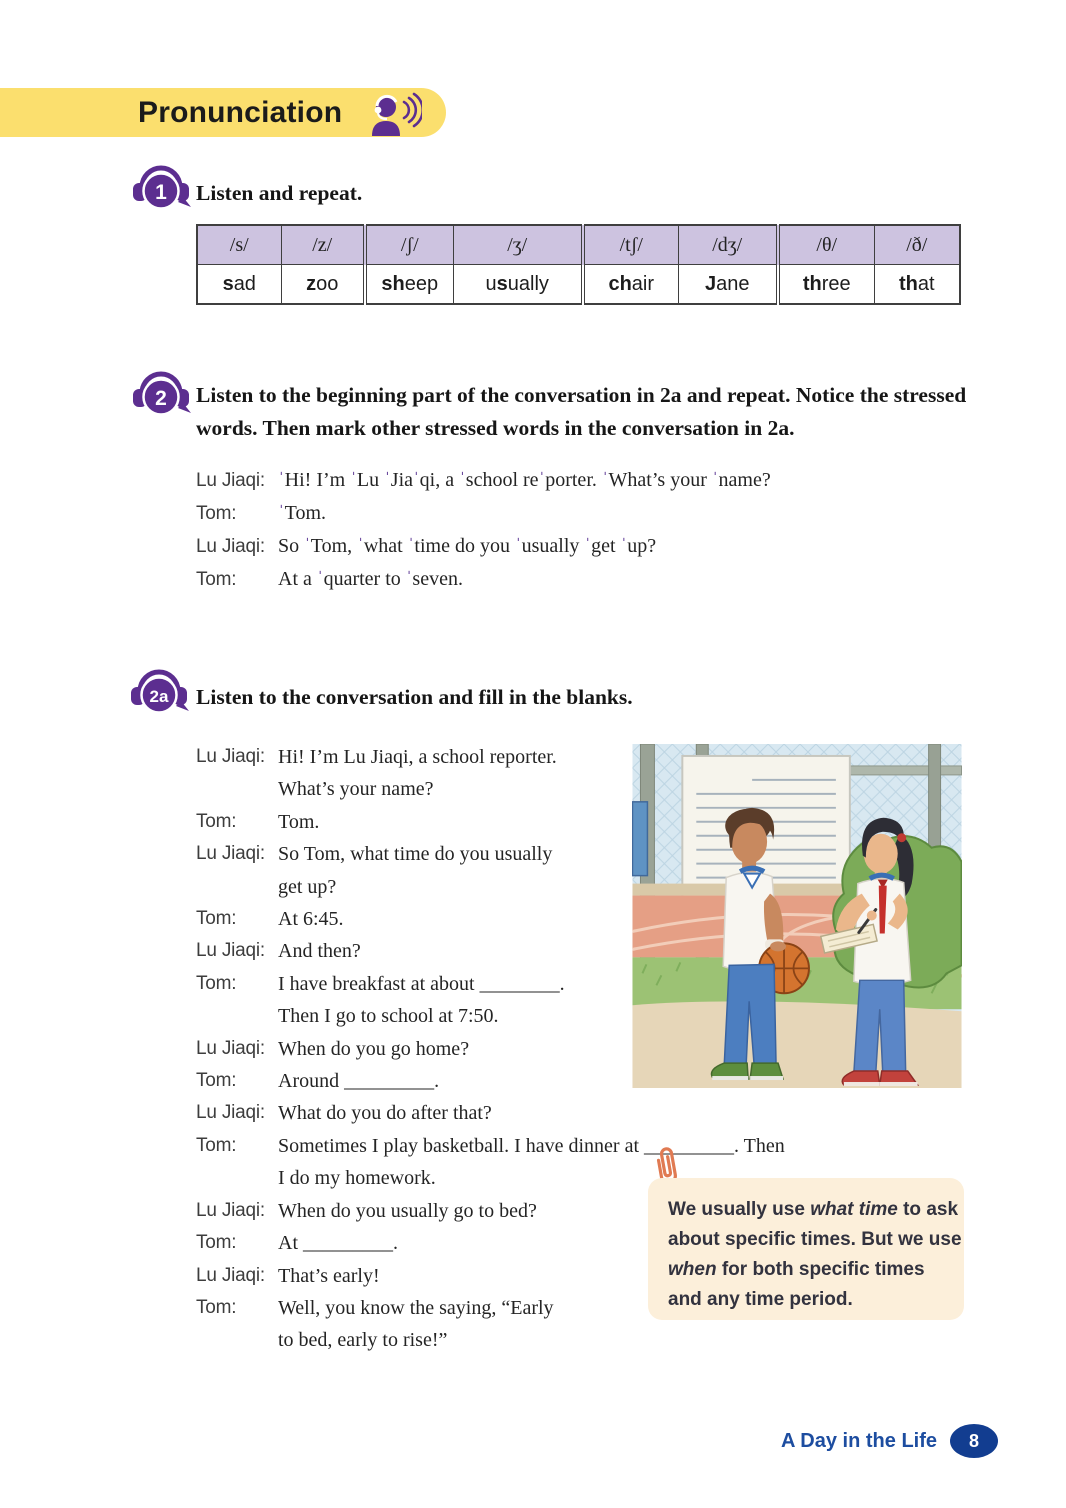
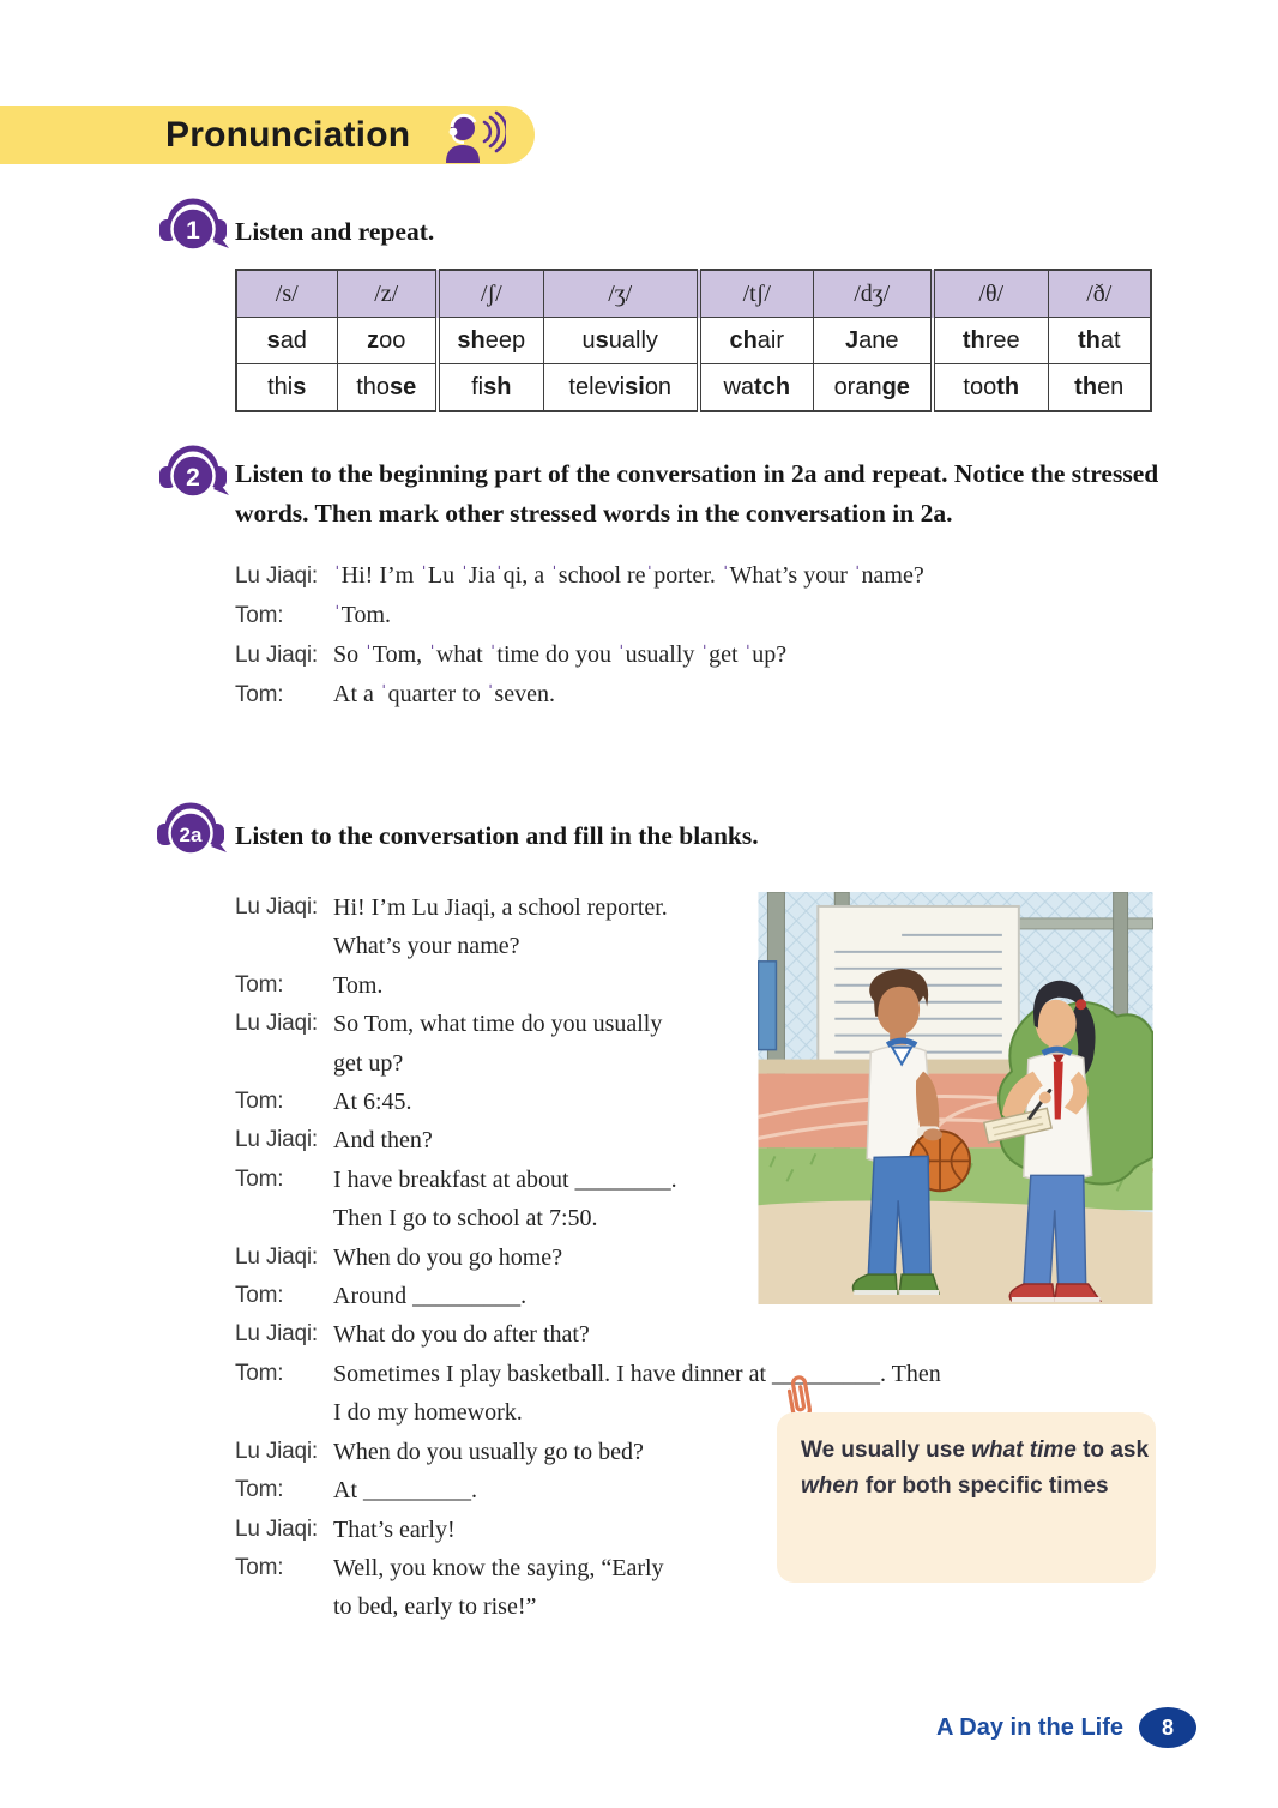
  Pronunciation
  1
  Listen and repeat.
  /s/	/z/	/ʃ/	/ʒ/	/tʃ/	/dʒ/	/θ/	/ð/
  sad	zoo	sheep	usually	chair	Jane	three	that
+ this	those	fish	television	watch	orange	tooth	then
  2
  Listen to the beginning part of the conversation in 2a and repeat. Notice the stressed words. Then mark other stressed words in the conversation in 2a.
  Lu Jiaqi:
  ˈHi! I’m ˈLu ˈJiaˈqi, a ˈschool reˈporter. ˈWhat’s your ˈname?
  Tom:
  ˈTom.
  Lu Jiaqi:
  So ˈTom, ˈwhat ˈtime do you ˈusually ˈget ˈup?
  Tom:
  At a ˈquarter to ˈseven.
  2a
  Listen to the conversation and fill in the blanks.
  Lu Jiaqi:
  Hi! I’m Lu Jiaqi, a school reporter.
  What’s your name?
  Tom:
  Tom.
  Lu Jiaqi:
  So Tom, what time do you usually
  get up?
  Tom:
  At 6:45.
  Lu Jiaqi:
  And then?
  Tom:
  I have breakfast at about ________.
  Then I go to school at 7:50.
  Lu Jiaqi:
  When do you go home?
  Tom:
  Around _________.
  Lu Jiaqi:
  What do you do after that?
  Tom:
  Sometimes I play basketball. I have dinner at _________. Then
  I do my homework.
  Lu Jiaqi:
  When do you usually go to bed?
  Tom:
  At _________.
  Lu Jiaqi:
  That’s early!
  Tom:
  Well, you know the saying, “Early
  to bed, early to rise!”
  We usually use what time to ask
- about specific times. But we use
  when for both specific times
- and any time period.
  A Day in the Life
  8
